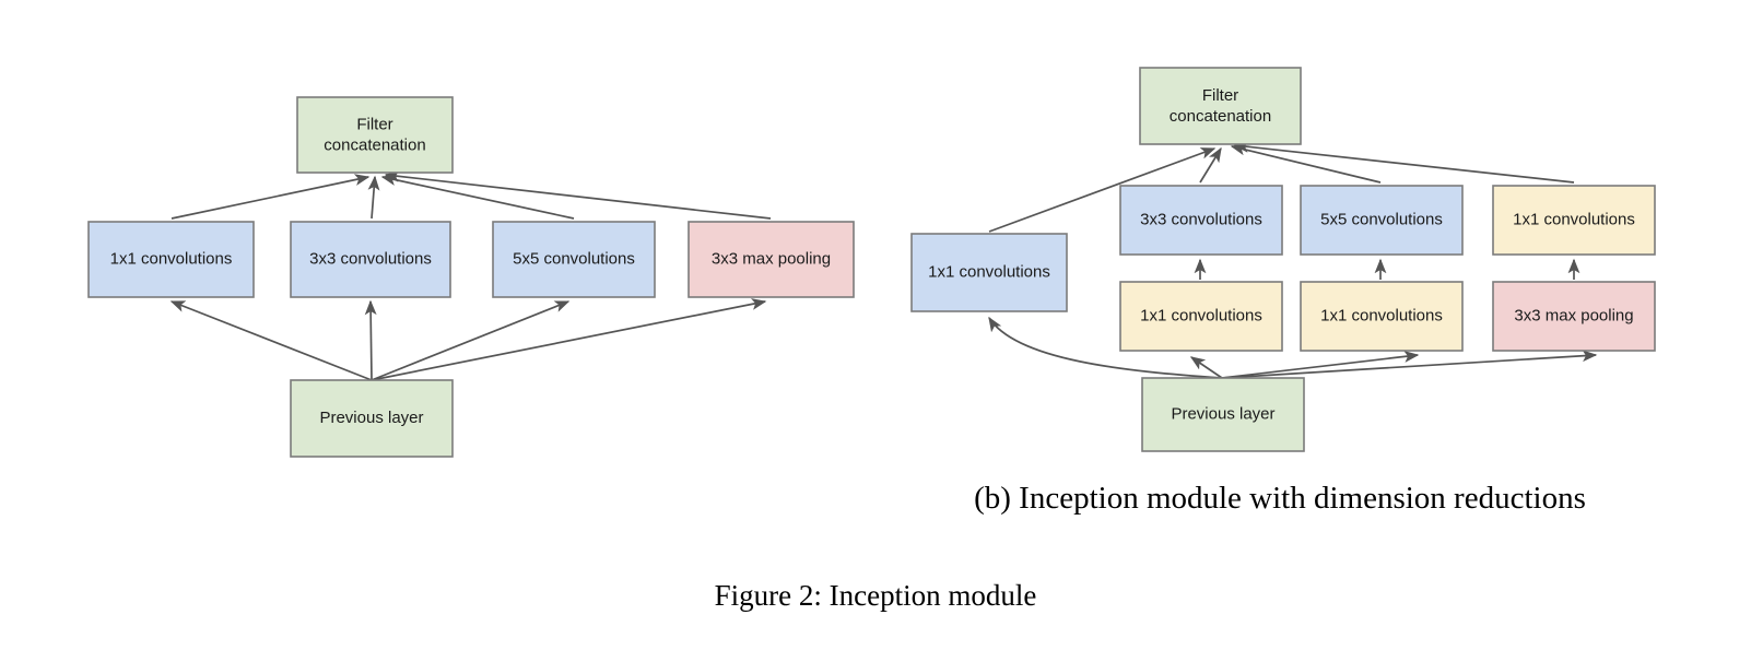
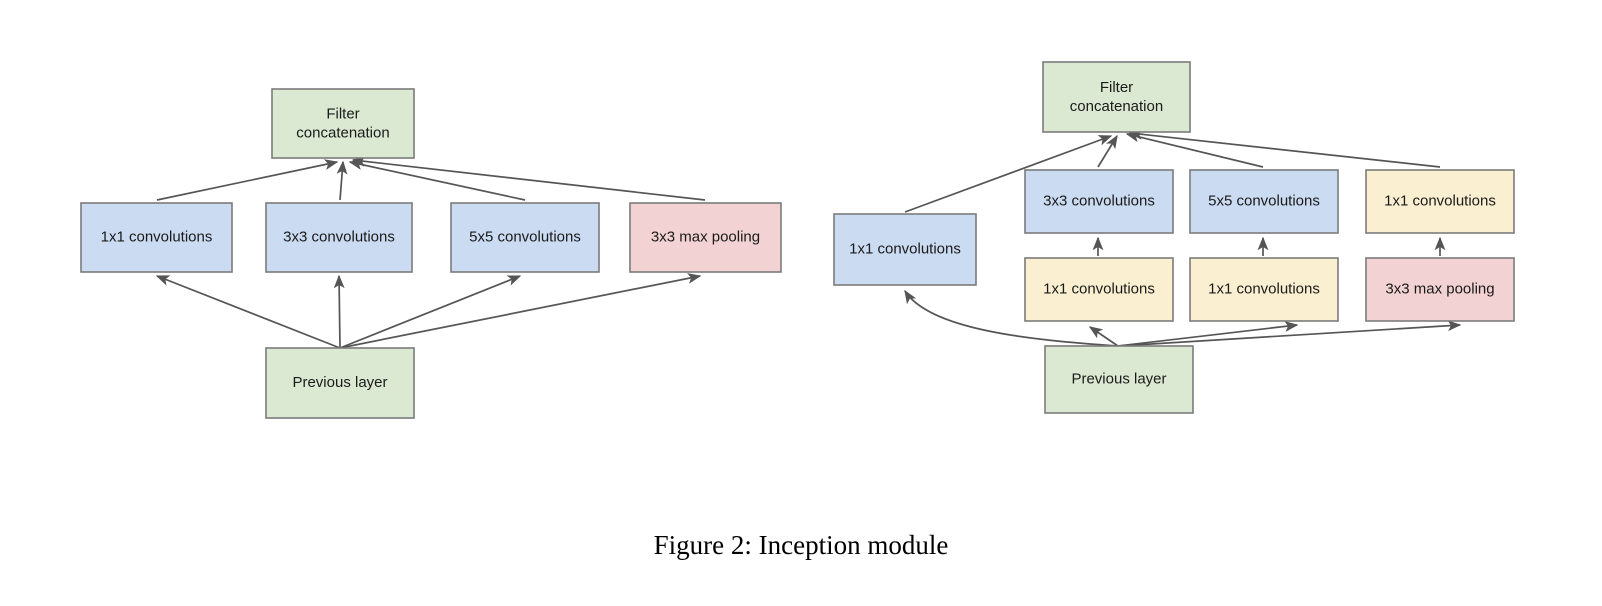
  Filter
  concatenation
  1x1 convolutions
  3x3 convolutions
  5x5 convolutions
  3x3 max pooling
  Previous layer
  Filter
  concatenation
  1x1 convolutions
  3x3 convolutions
  5x5 convolutions
  1x1 convolutions
  1x1 convolutions
  1x1 convolutions
  3x3 max pooling
  Previous layer
- (b) Inception module with dimension reductions
  Figure 2: Inception module
